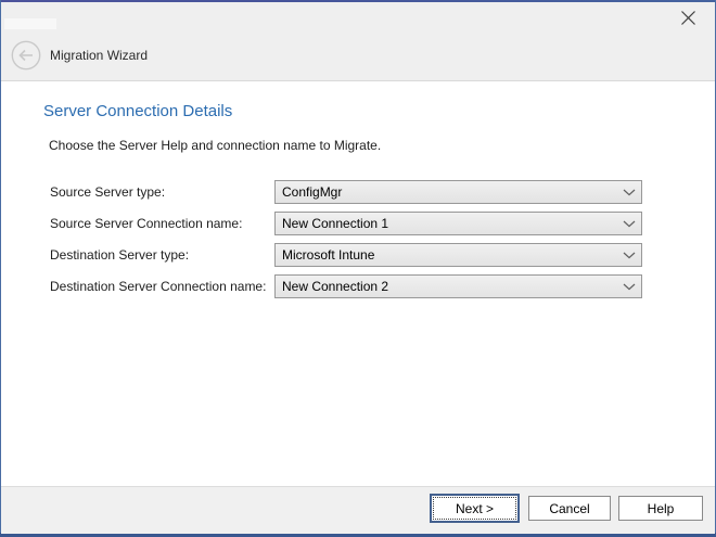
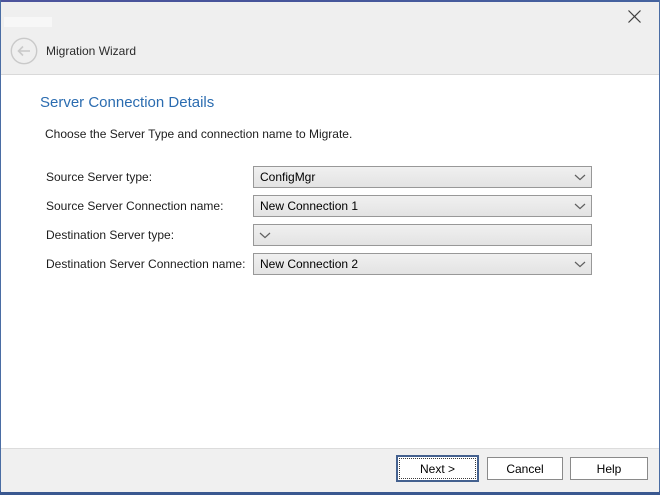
  Migration Wizard
  Server Connection Details
- Choose the Server Help and connection name to Migrate.
+ Choose the Server Type and connection name to Migrate.
  Source Server type:
  ConfigMgr
  Source Server Connection name:
  New Connection 1
  Destination Server type:
- Microsoft Intune
  Destination Server Connection name:
  New Connection 2
  Next >
  Cancel
  Help
